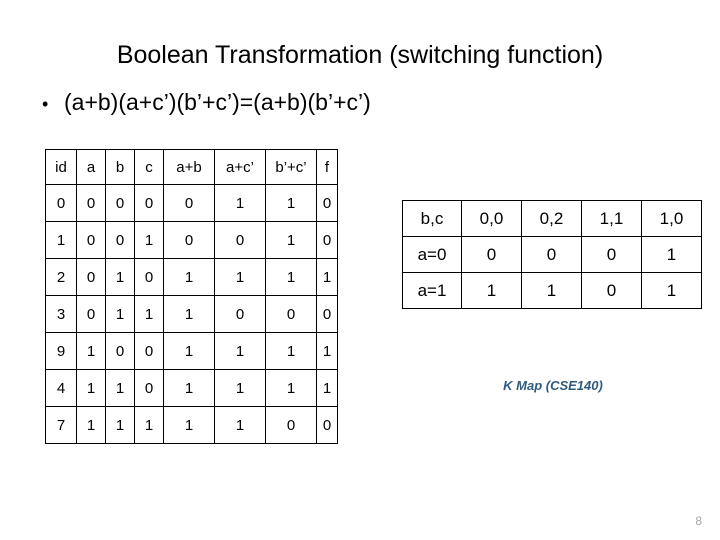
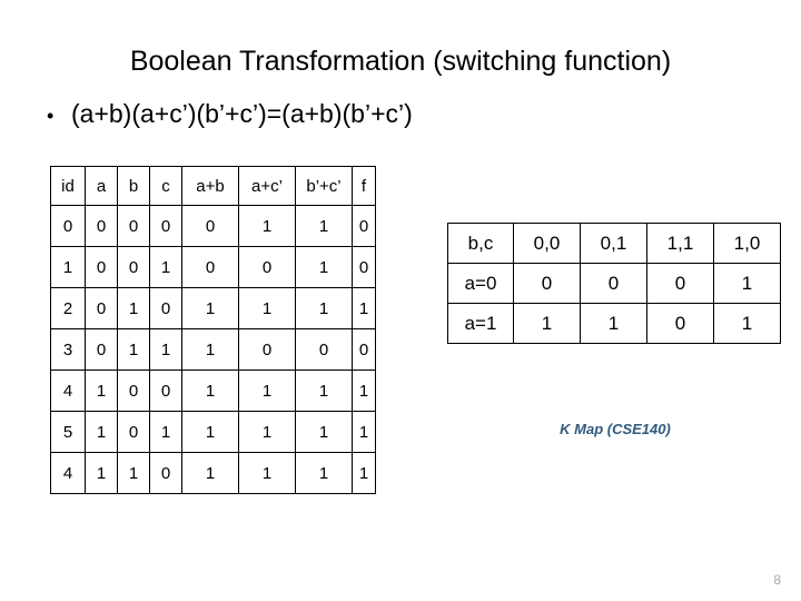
  Boolean Transformation (switching function)
  •
  (a+b)(a+c’)(b’+c’)=(a+b)(b’+c’)
  id	a	b	c	a+b	a+c’	b’+c’	f
  0	0	0	0	0	1	1	0
  1	0	0	1	0	0	1	0
  2	0	1	0	1	1	1	1
  3	0	1	1	1	0	0	0
- 9	1	0	0	1	1	1	1
+ 4	1	0	0	1	1	1	1
+ 5	1	0	1	1	1	1	1
  4	1	1	0	1	1	1	1
- 7	1	1	1	1	1	0	0
- b,c	0,0	0,2	1,1	1,0
+ b,c	0,0	0,1	1,1	1,0
  a=0	0	0	0	1
  a=1	1	1	0	1
  K Map (CSE140)
  8
